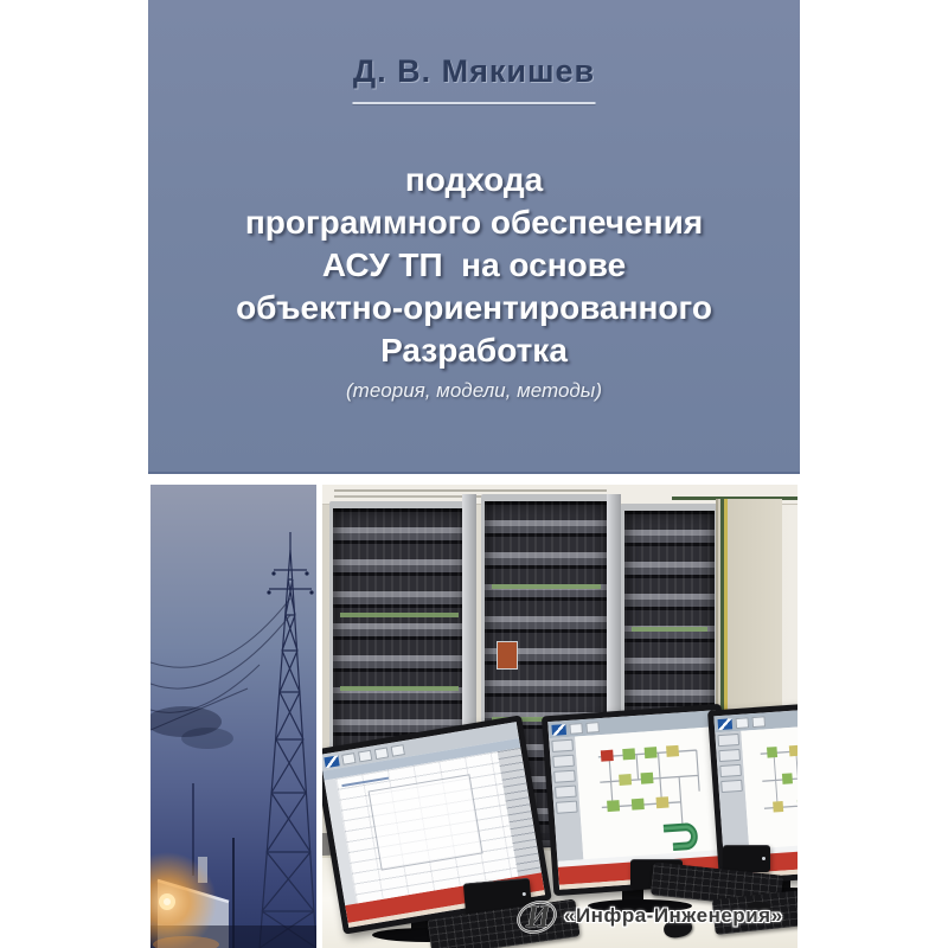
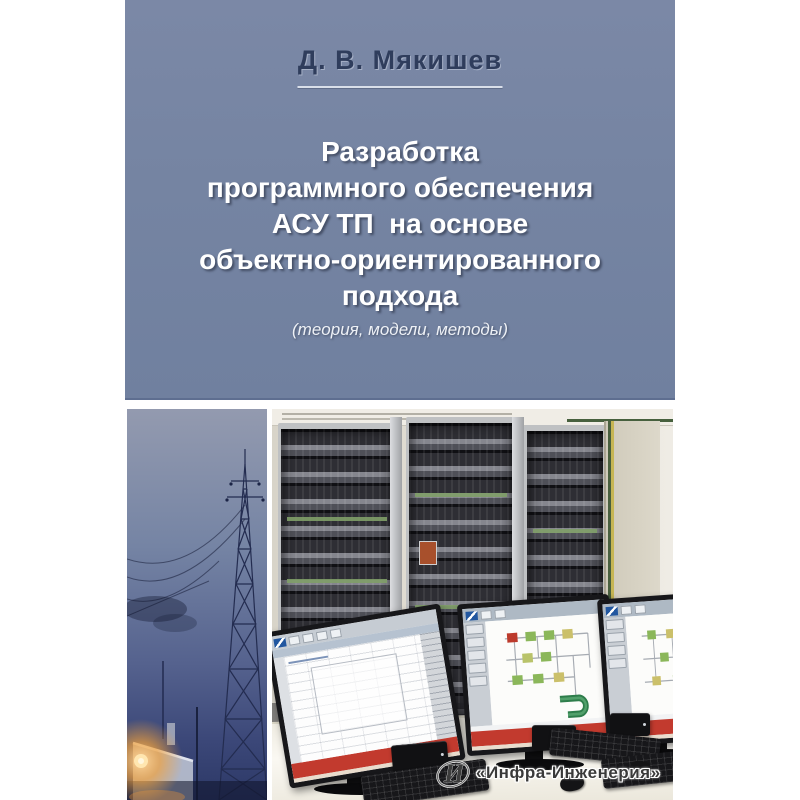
  Д. В. Мякишев
- подхода
+ Разработка
  программного обеспечения
  АСУ ТП на основе
  объектно-ориентированного
- Разработка
+ подхода
  (теория, модели, методы)
  И
  «Инфра-Инженерия»
